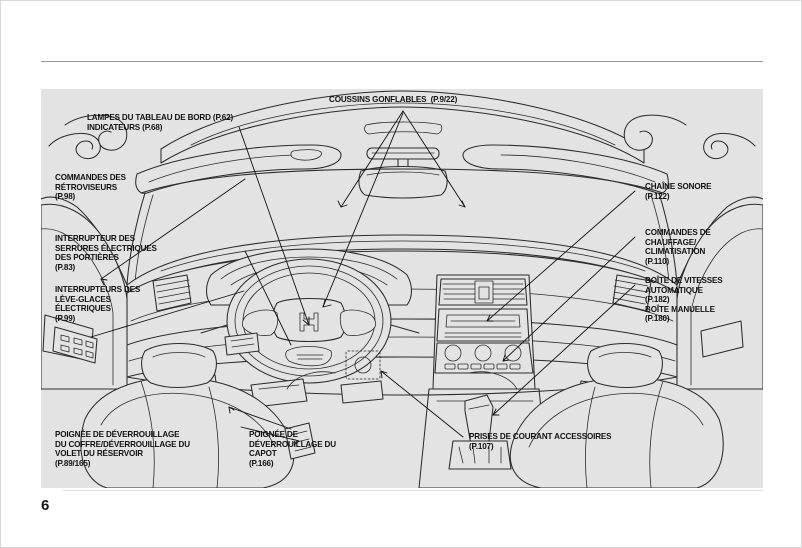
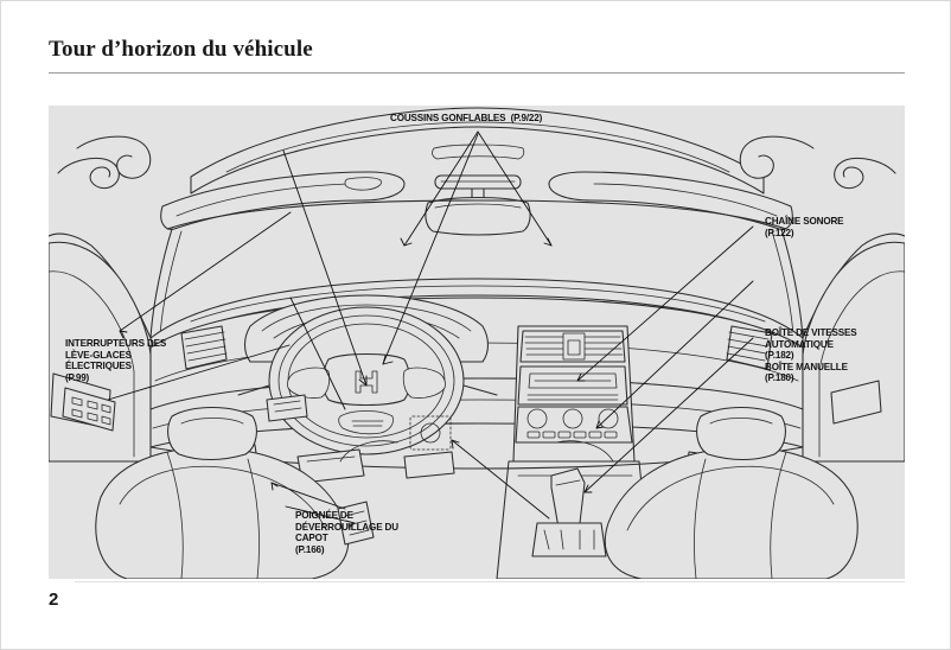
+ Tour d’horizon du véhicule
  COUSSINS GONFLABLES (P.9/22)
- LAMPES DU TABLEAU DE BORD (P.62)
- INDICATEURS (P.68)
- COMMANDES DES
- RÉTROVISEURS
- (P.98)
- INTERRUPTEUR DES
- SERRURES ÉLECTRIQUES
- DES PORTIÈRES
- (P.83)
  INTERRUPTEURS DES
  LÈVE-GLACES
  ÉLECTRIQUES
  (P.99)
  CHAÎNE SONORE
  (P.122)
- COMMANDES DE
- CHAUFFAGE/
- CLIMATISATION
- (P.110)
  BOÎTE DE VITESSES
  AUTOMATIQUE
  (P.182)
  BOÎTE MANUELLE
  (P.180)
- POIGNÉE DE DÉVERROUILLAGE
- DU COFFRE/DÉVERROUILLAGE DU
- VOLET DU RÉSERVOIR
- (P.89/165)
  POIGNÉE DE
  DÉVERROUILLAGE DU
  CAPOT
  (P.166)
- PRISES DE COURANT ACCESSOIRES
- (P.107)
- 6
+ 2
